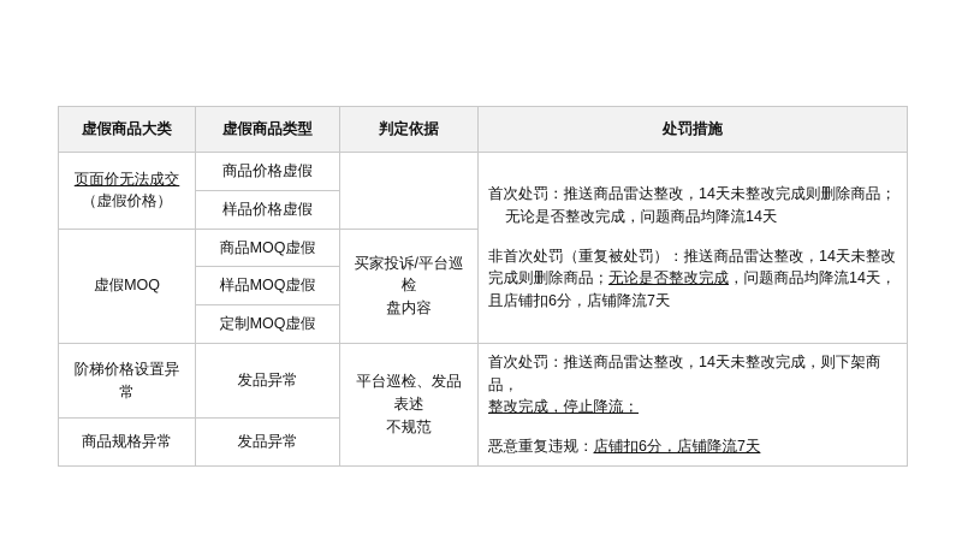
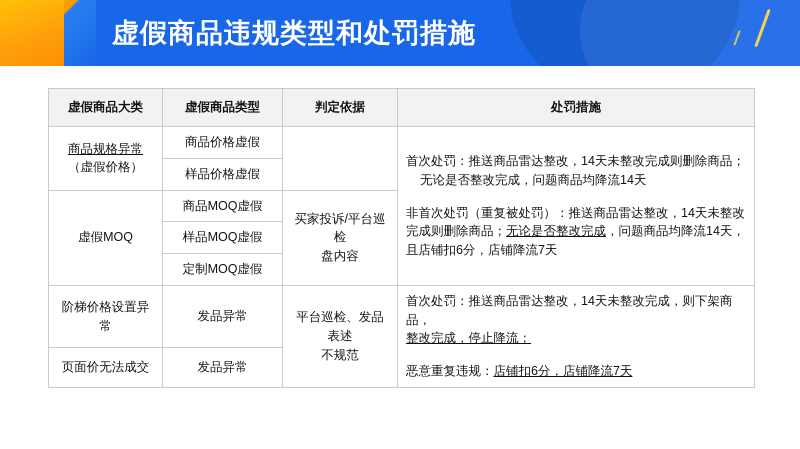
+ 虚假商品违规类型和处罚措施
  虚假商品大类	虚假商品类型	判定依据	处罚措施
- 页面价无法成交 （虚假价格）	商品价格虚假		首次处罚：推送商品雷达整改，14天未整改完成则删除商品； 无论是否整改完成，问题商品均降流14天 非首次处罚（重复被处罚）：推送商品雷达整改，14天未整改 完成则删除商品；无论是否整改完成，问题商品均降流14天， 且店铺扣6分，店铺降流7天
+ 商品规格异常 （虚假价格）	商品价格虚假		首次处罚：推送商品雷达整改，14天未整改完成则删除商品； 无论是否整改完成，问题商品均降流14天 非首次处罚（重复被处罚）：推送商品雷达整改，14天未整改 完成则删除商品；无论是否整改完成，问题商品均降流14天， 且店铺扣6分，店铺降流7天
  样品价格虚假
  虚假MOQ	商品MOQ虚假	买家投诉/平台巡检 盘内容
  样品MOQ虚假
  定制MOQ虚假
  阶梯价格设置异常	发品异常	平台巡检、发品表述 不规范	首次处罚：推送商品雷达整改，14天未整改完成，则下架商品， 整改完成，停止降流； 恶意重复违规：店铺扣6分，店铺降流7天
- 商品规格异常	发品异常
+ 页面价无法成交	发品异常
